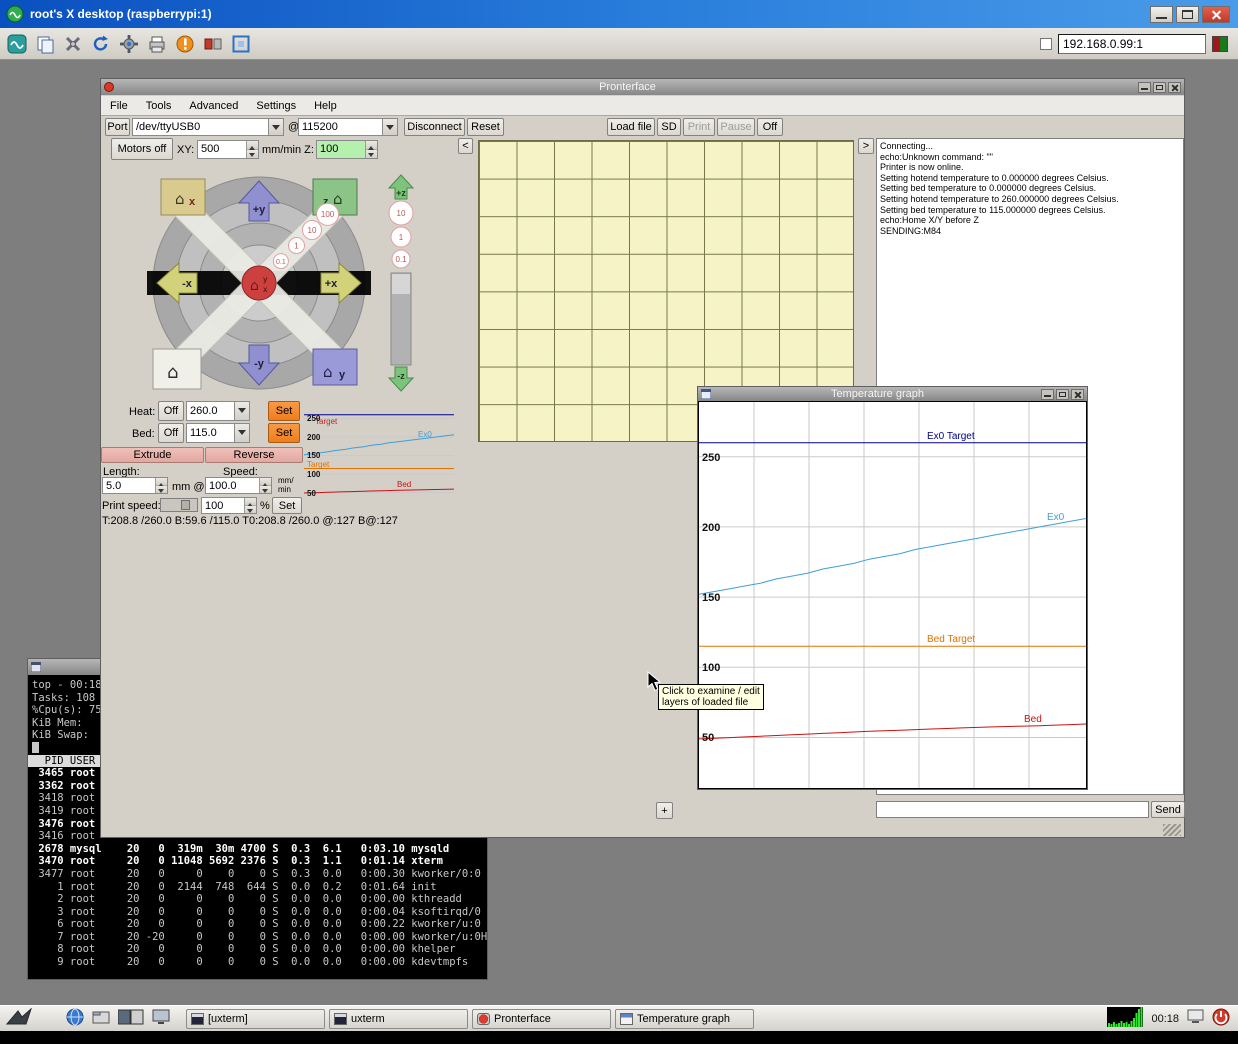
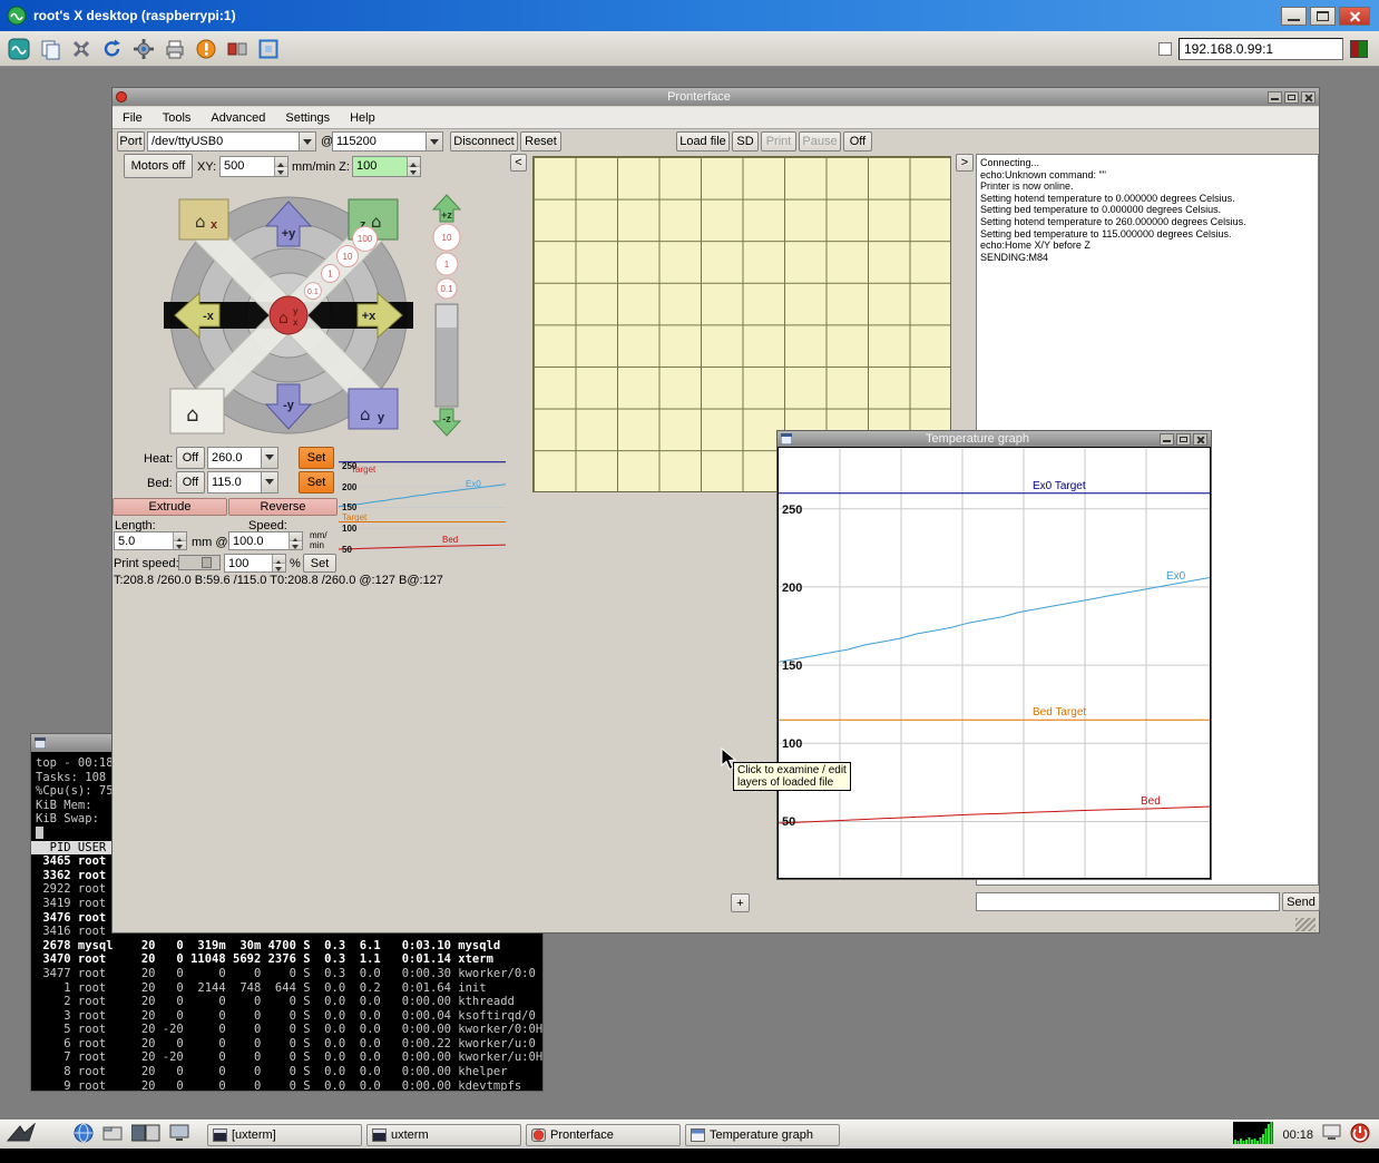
  root's X desktop (raspberrypi:1)
  192.168.0.99:1
  top - 00:18
  Tasks: 108
  %Cpu(s): 75
  KiB Mem:
  KiB Swap:
  PID USER
  3465 root
  3362 root
- 3418 root
+ 2922 root
  3419 root
  3476 root
  3416 root
  2678 mysql 20 0 319m 30m 4700 S 0.3 6.1 0:03.10 mysqld
  3470 root 20 0 11048 5692 2376 S 0.3 1.1 0:01.14 xterm
  3477 root 20 0 0 0 0 S 0.3 0.0 0:00.30 kworker/0:0
  1 root 20 0 2144 748 644 S 0.0 0.2 0:01.64 init
  2 root 20 0 0 0 0 S 0.0 0.0 0:00.00 kthreadd
  3 root 20 0 0 0 0 S 0.0 0.0 0:00.04 ksoftirqd/0
+ 5 root 20 -20 0 0 0 S 0.0 0.0 0:00.00 kworker/0:0H
  6 root 20 0 0 0 0 S 0.0 0.0 0:00.22 kworker/u:0
  7 root 20 -20 0 0 0 S 0.0 0.0 0:00.00 kworker/u:0H
  8 root 20 0 0 0 0 S 0.0 0.0 0:00.00 khelper
  9 root 20 0 0 0 0 S 0.0 0.0 0:00.00 kdevtmpfs
  Pronterface
  File
  Tools
  Advanced
  Settings
  Help
  Port
  /dev/ttyUSB0
  @
  115200
  Disconnect
  Reset
  Load file
  SD
  Print
  Pause
  Off
  Motors off
  XY:
  500
  mm/min Z:
  100
  +y
  +x
  -y
  -x
  ⌂
  x
  z
  ⌂
  ⌂
  ⌂
  y
  ⌂
  y
  x
  100
  10
  1
  +z
  10
  1
  0.1
  -z
  Heat:
  Off
  260.0
  Set
  Bed:
  Off
  115.0
  Set
  Target
  Ex0
  Target
  Bed
  50
  100
  150
  200
  250
  Extrude
  Reverse
  Length:
  Speed:
  5.0
  mm @
  100.0
  mm/
  min
  Print speed
  100
  %
  Set
  T:208.8 /260.0 B:59.6 /115.0 T0:208.8 /260.0 @:127 B@:127
  <
  >
  Connecting...
  echo:Unknown command: ""
  Printer is now online.
  Setting hotend temperature to 0.000000 degrees Celsius.
  Setting bed temperature to 0.000000 degrees Celsius.
  Setting hotend temperature to 260.000000 degrees Celsius.
  Setting bed temperature to 115.000000 degrees Celsius.
  echo:Home X/Y before Z
  SENDING:M84
  +
  Send
  Temperature graph
  Ex0 Target
  Ex0
  Bed Target
  Bed
  50
  100
  150
  200
  250
  Click to examine / edit
  layers of loaded file
  [uxterm]
  uxterm
  Pronterface
  Temperature graph
  00:18
